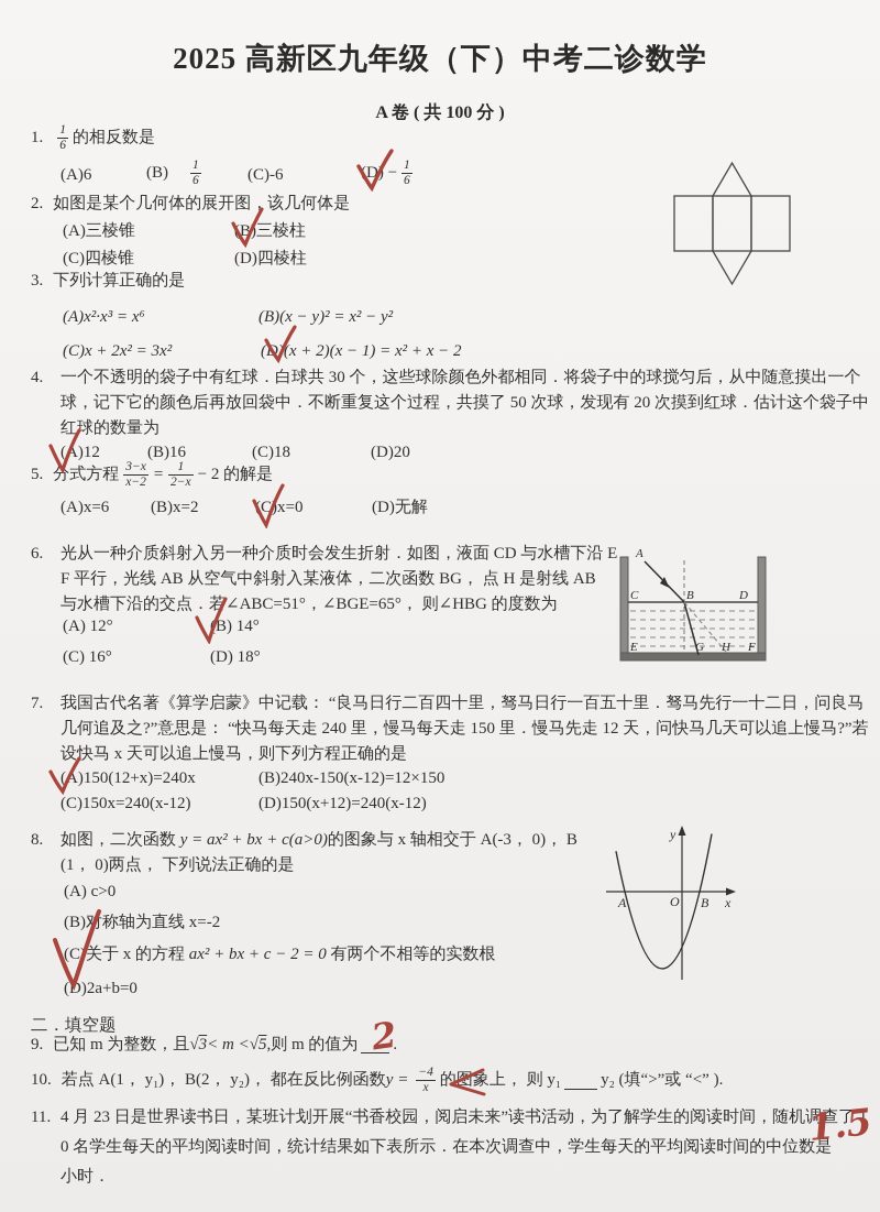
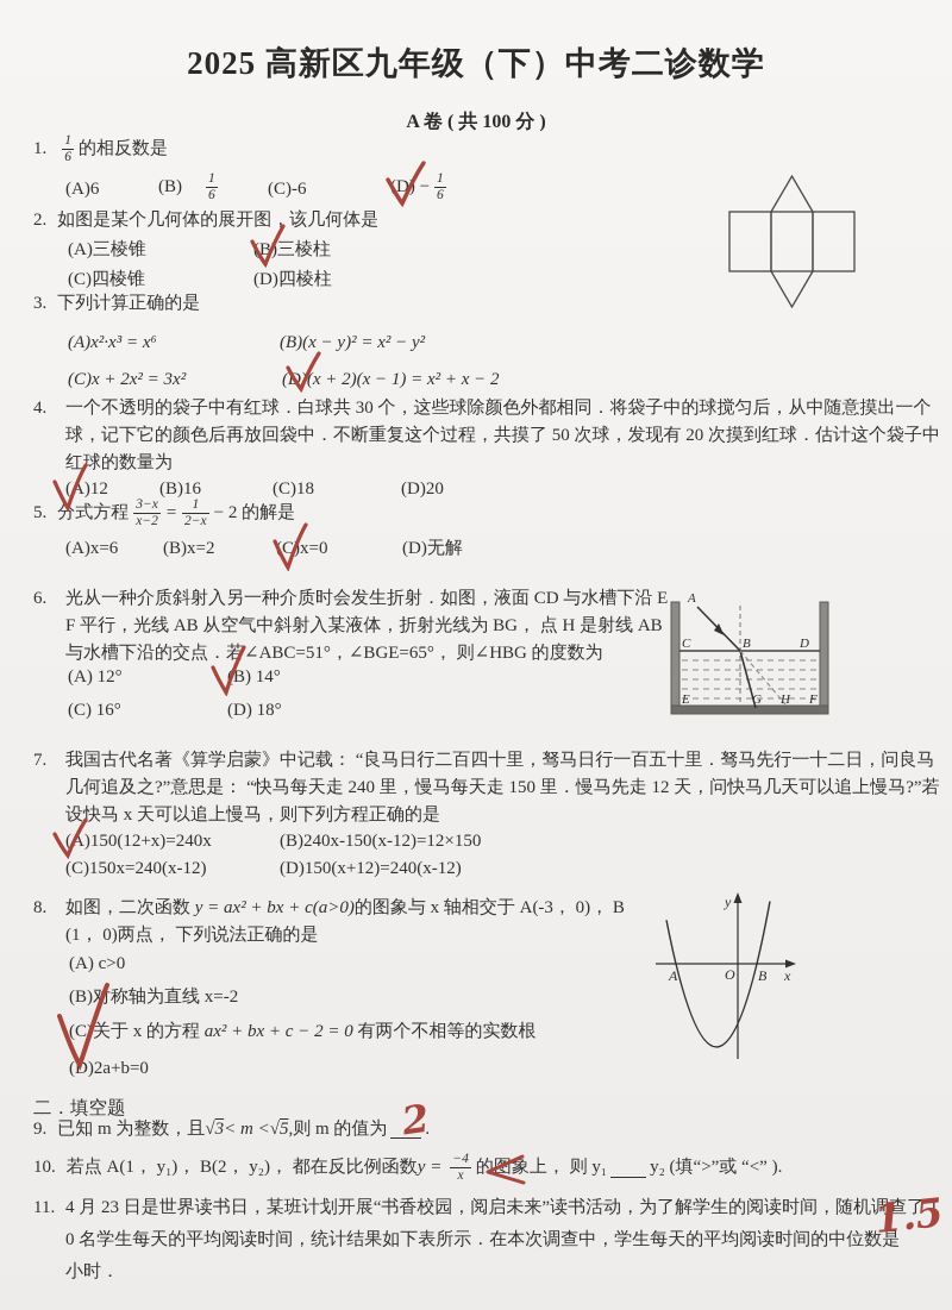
  2025 高新区九年级（下）中考二诊数学
  A 卷 ( 共 100 分 )
  1.
  1
  6
  的相反数是
  (A)6
  (B)
  1
  6
  (C)-6
  1
  6
  2.
  如图是某个几何体的展开图，该几何体是
  (A)三棱锥
  B)三棱柱
  (C)四棱锥
  (D)四棱柱
  3.
  下列计算正确的是
  (A)x²·x³ = x⁶
  (B)(x − y)² = x² − y²
  (C)x + 2x² = 3x²
  ((x + 2)(x − 1) = x² + x − 2
  4.
  一个不透明的袋子中有红球．白球共 30 个，这些球除颜色外都相同．将袋子中的球搅匀后，从中随意摸出一个
  球，记下它的颜色后再放回袋中．不断重复这个过程，共摸了 50 次球，发现有 20 次摸到红球．估计这个袋子中
  红球的数量为
  (A)12
  (B)16
  (C)18
  (D)20
  5.
  分式方程
  3−x
  x−2
  =
  1
  2−x
  − 2 的解是
  (A)x=6
  (B)x=2
  C)x=0
  (D)无解
  6.
  光从一种介质斜射入另一种介质时会发生折射．如图，液面 CD 与水槽下沿 E
- F 平行，光线 AB 从空气中斜射入某液体，二次函数 BG， 点 H 是射线 AB
+ F 平行，光线 AB 从空气中斜射入某液体，折射光线为 BG， 点 H 是射线 AB
  与水槽下沿的交点．若∠ABC=51°，∠BGE=65°， 则∠HBG 的度数为
  (A) 12°
  B) 14°
  (C) 16°
  (D) 18°
  A
  C
  B
  D
  E
  G
  H
  F
  7.
  我国古代名著《算学启蒙》中记载： “良马日行二百四十里，驽马日行一百五十里．驽马先行一十二日，问良马
  几何追及之?”意思是： “快马每天走 240 里，慢马每天走 150 里．慢马先走 12 天，问快马几天可以追上慢马?”若
  设快马 x 天可以追上慢马，则下列方程正确的是
  (A)150(12+x)=240x
  (B)240x-150(x-12)=12×150
  (C)150x=240(x-12)
  (D)150(x+12)=240(x-12)
  8.
  如图，二次函数 y = ax² + bx + c(a>0)的图象与 x 轴相交于 A(-3， 0)， B
  (1， 0)两点， 下列说法正确的是
  (A) c>0
  (B)称轴为直线 x=-2
  (C关于 x 的方程 ax² + bx + c − 2 = 0 有两个不相等的实数根
  (D)2a+b=0
  y
  x
  A
  O
  B
  二．填空题
  9.
  已知 m 为整数，且
  √3
  < m <
  √5
  ,则 m 的值为
  .
  10.
  若点 A(1， y₁)， B(2， y₂)， 都在反比例函数
  y =
  −4
  x
  的图象上， 则 y₁
  y₂ (填“>”或 “<” ).
  11.
  4 月 23 日是世界读书日，某班计划开展“书香校园，阅启未来”读书活动，为了解学生的阅读时间，随机调查了 1
  0 名学生每天的平均阅读时间，统计结果如下表所示．在本次调查中，学生每天的平均阅读时间的中位数是
  小时．
